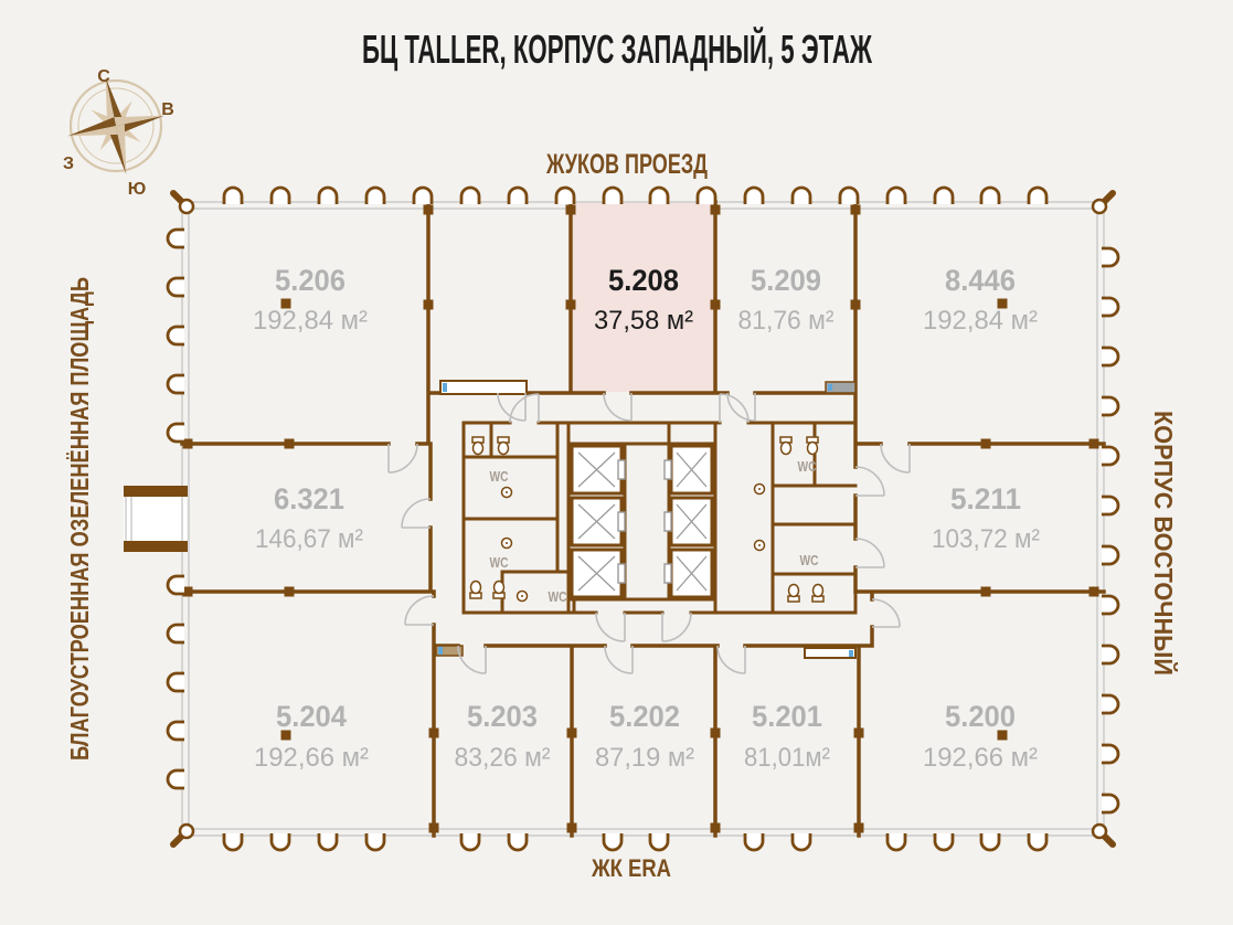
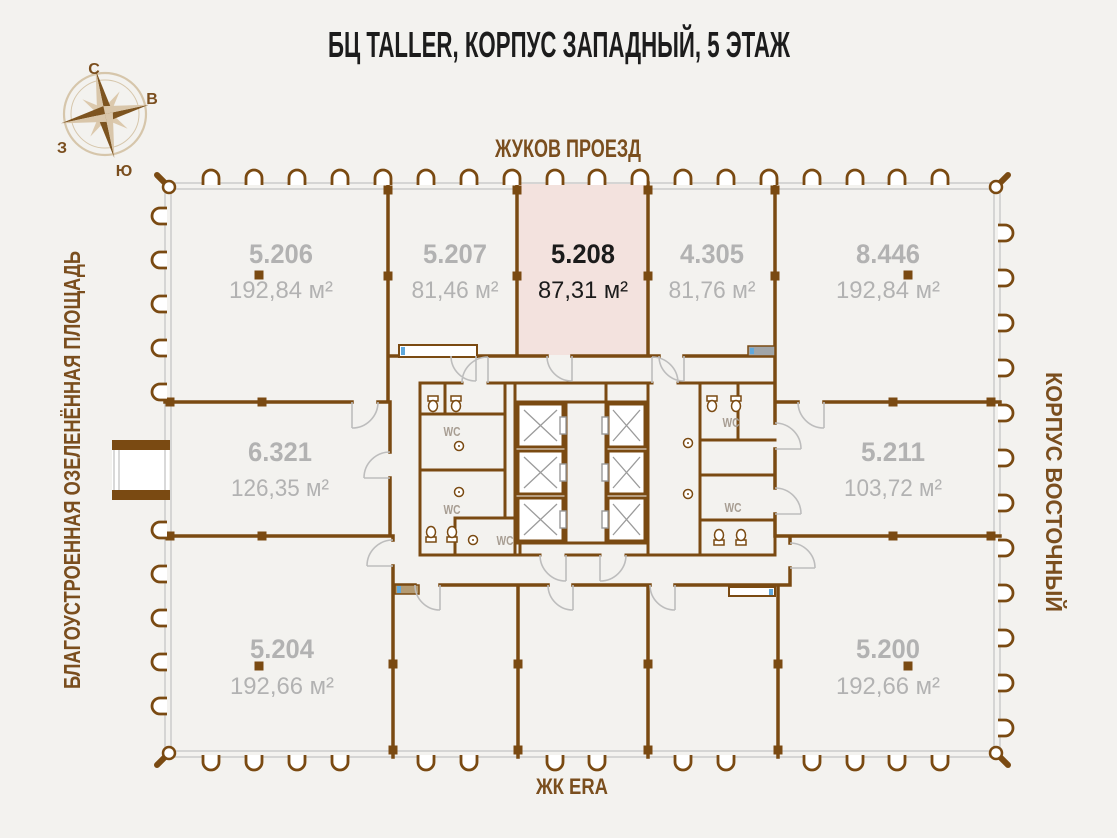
  БЦ TALLER, КОРПУС ЗАПАДНЫЙ, 5 ЭТАЖ
  ЖУКОВ ПРОЕЗД
  ЖК ERA
  С
  В
  З
  Ю
  5.206
  192,84 м²
+ 5.207
+ 81,46 м²
  5.208
- 37,58 м²
+ 87,31 м²
- 5.209
+ 4.305
  81,76 м²
  8.446
  192,84 м²
  6.321
- 146,67 м²
+ 126,35 м²
  5.211
  103,72 м²
  5.204
  192,66 м²
- 5.203
- 83,26 м²
- 5.202
- 87,19 м²
- 5.201
- 81,01м²
  5.200
  192,66 м²
  WC
  WC
  WC
  WC
  WC
